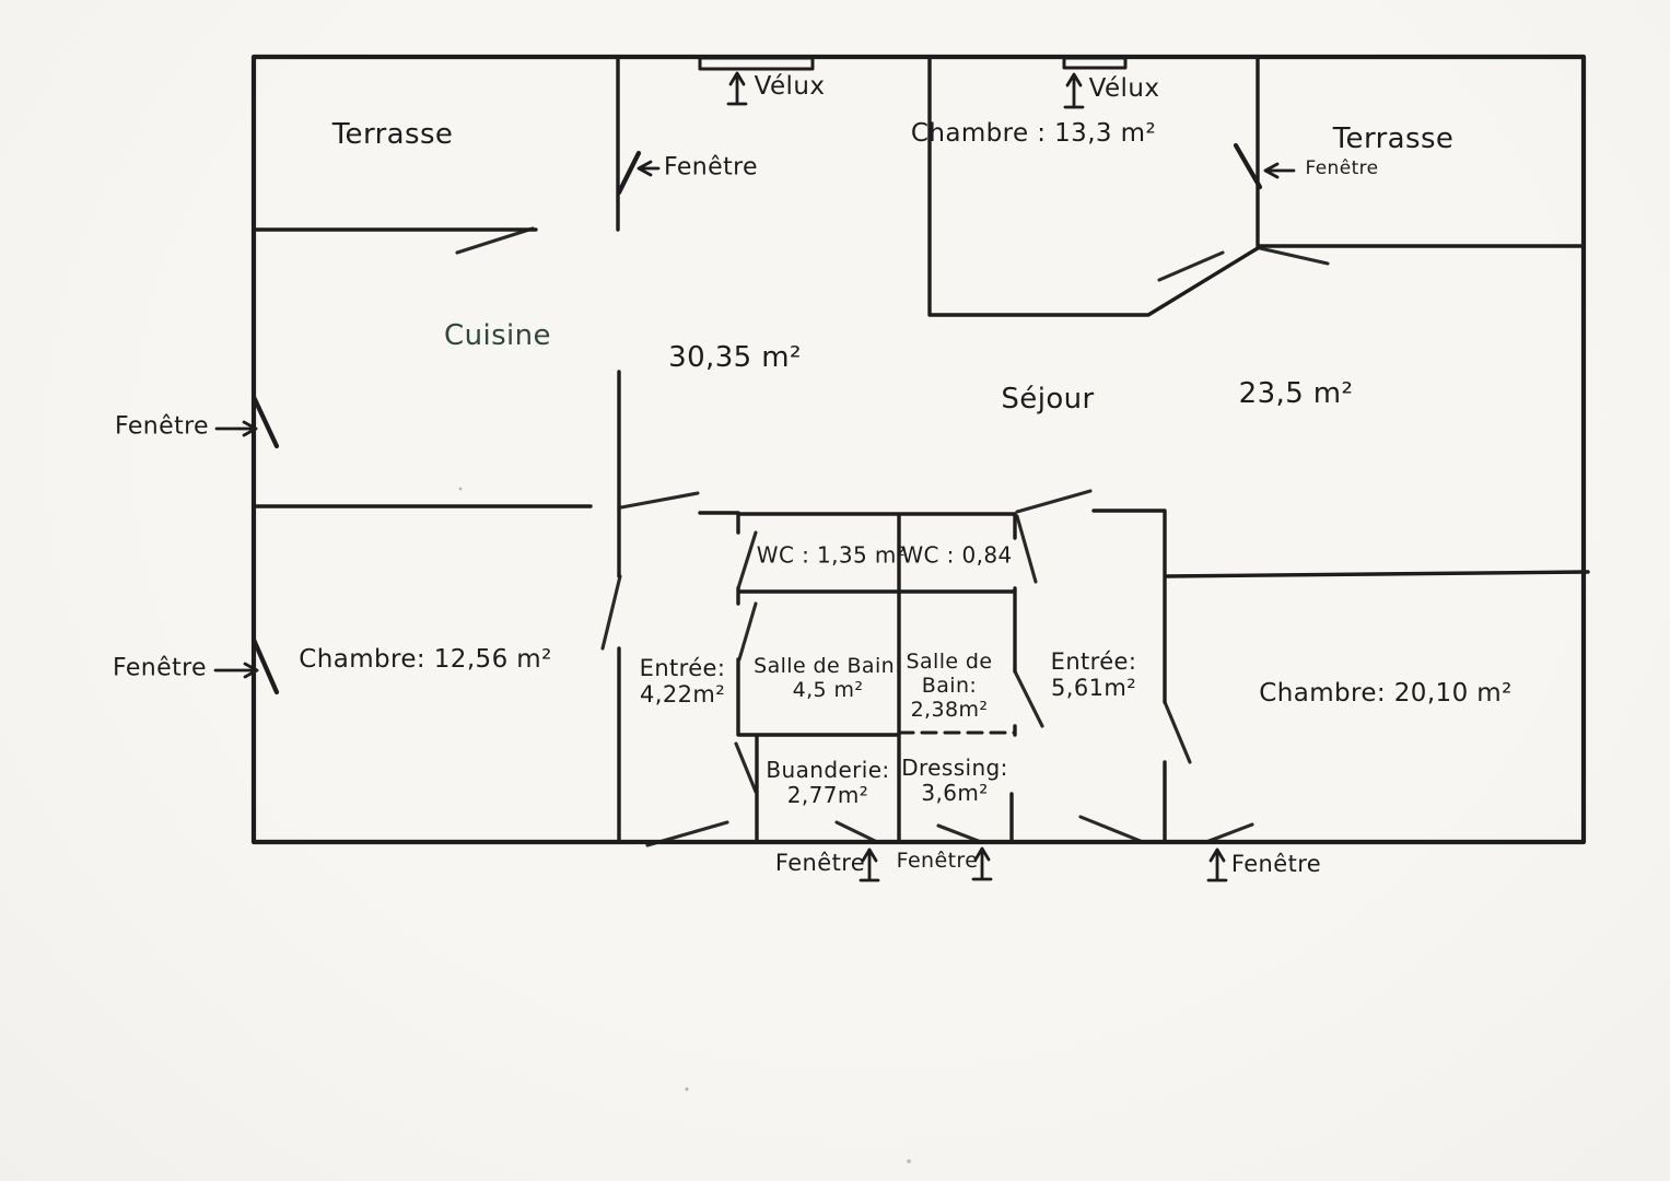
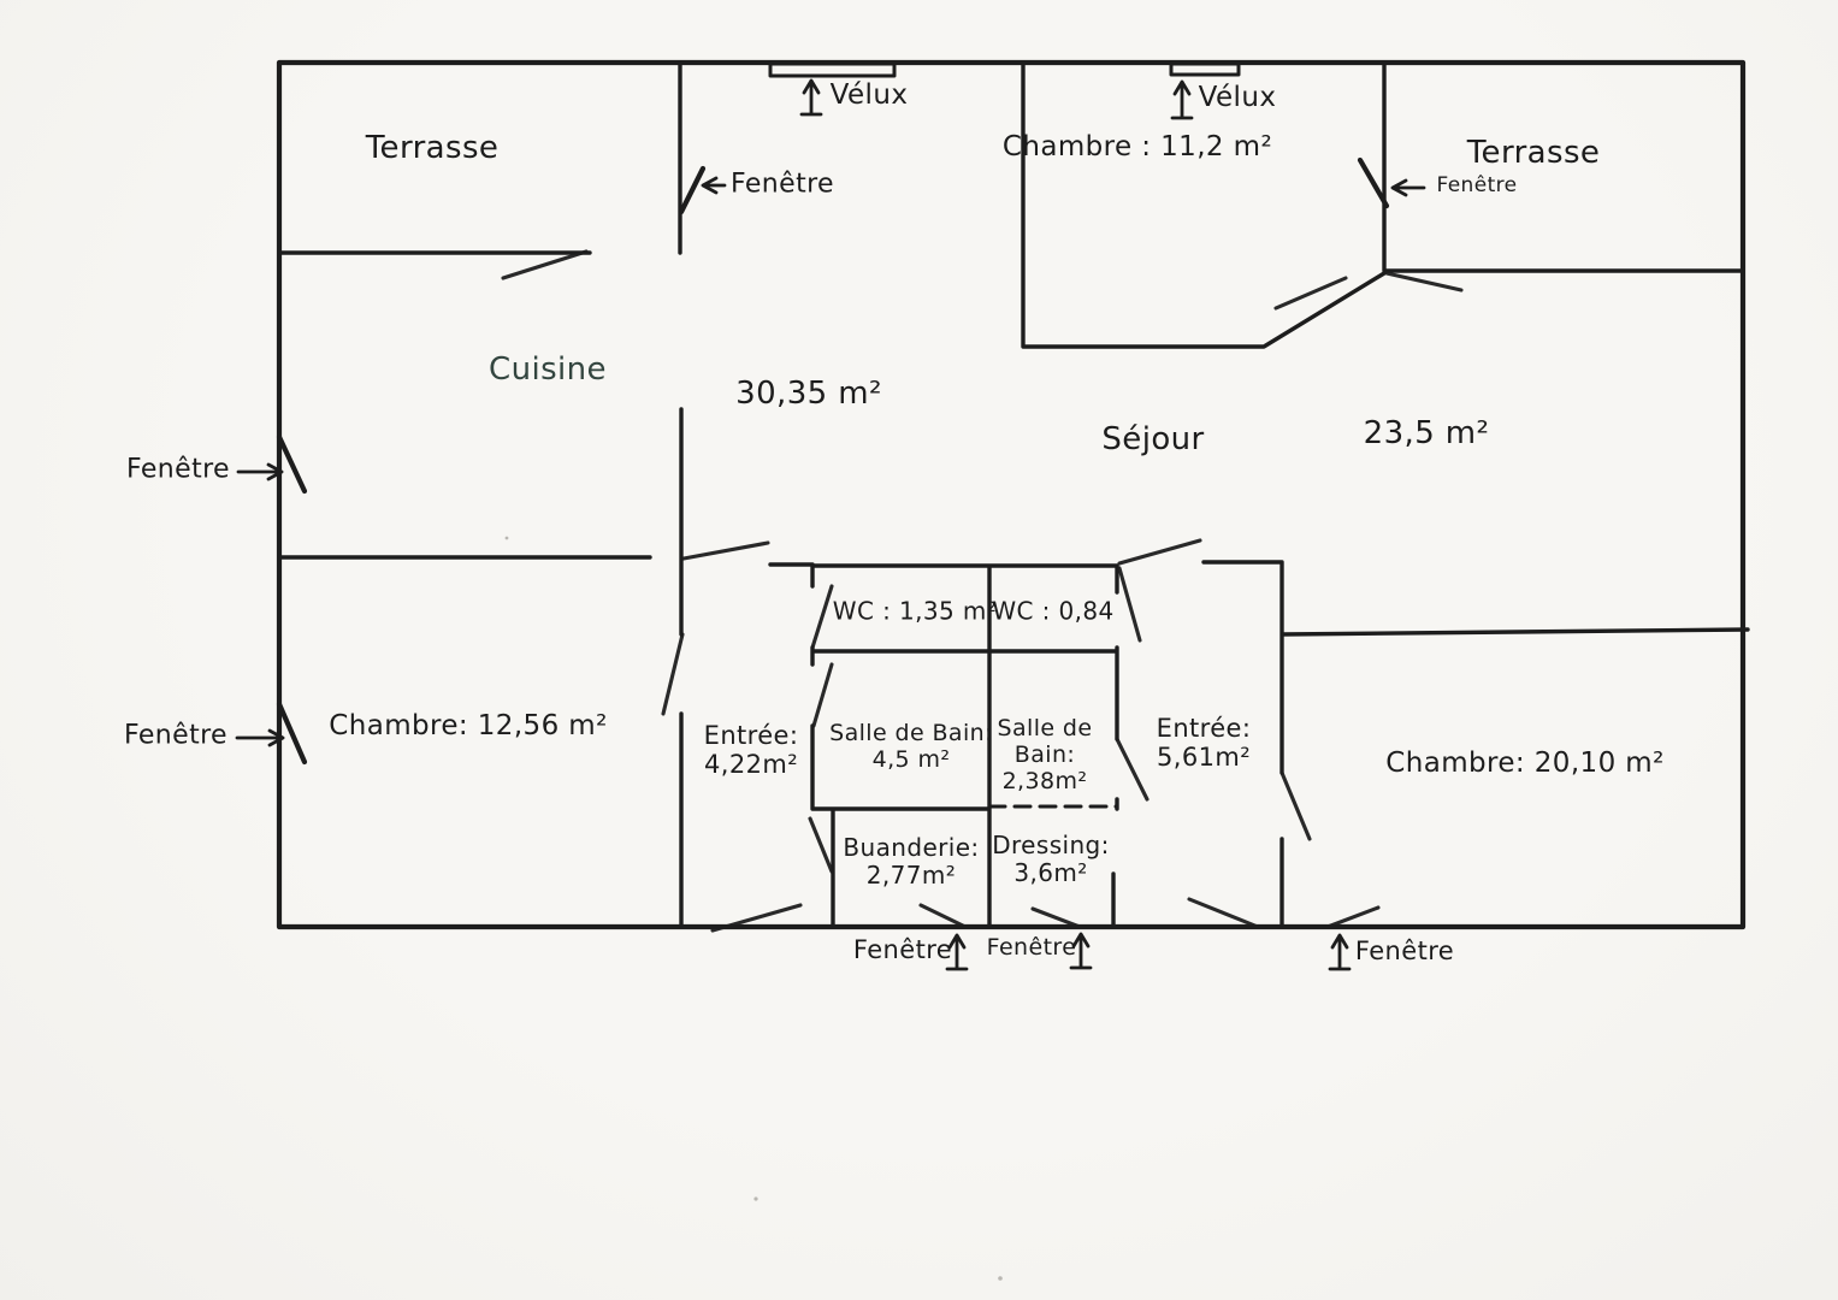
  Terrasse
  Vélux
  Fenêtre
- Chambre : 13,3 m²
+ Chambre : 11,2 m²
  Vélux
  Terrasse
  Fenêtre
  Cuisine
  30,35 m²
  Séjour
  23,5 m²
  Fenêtre
  Fenêtre
  Chambre: 12,56 m²
  Entrée:
  4,22m²
  WC : 1,35 m²
  WC : 0,84
  Salle de Bain:
  4,5 m²
  Salle de
  Bain:
  2,38m²
  Entrée:
  5,61m²
  Chambre: 20,10 m²
  Buanderie:
  2,77m²
  Dressing:
  3,6m²
  Fenêtre
  Fenêtre
  Fenêtre
